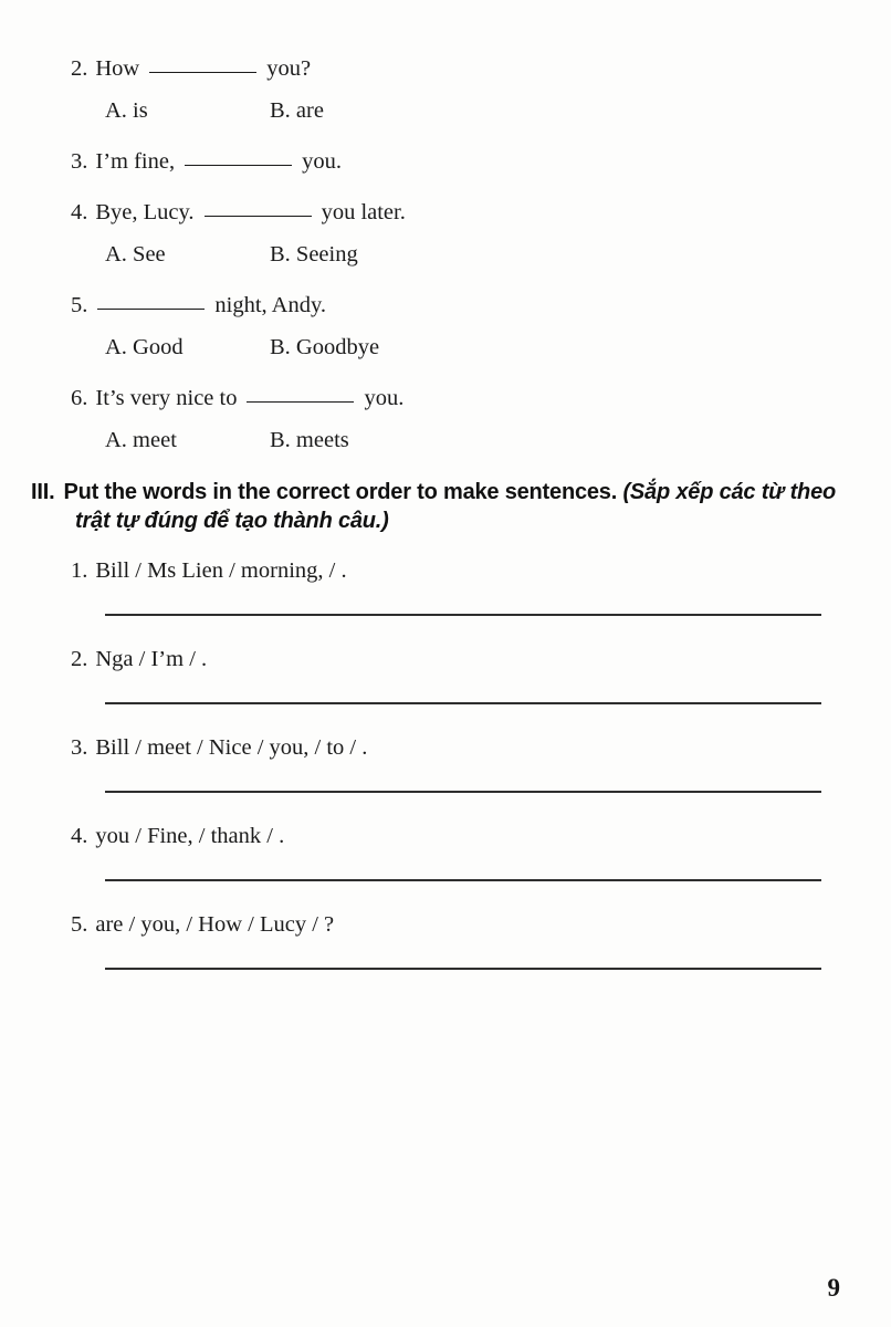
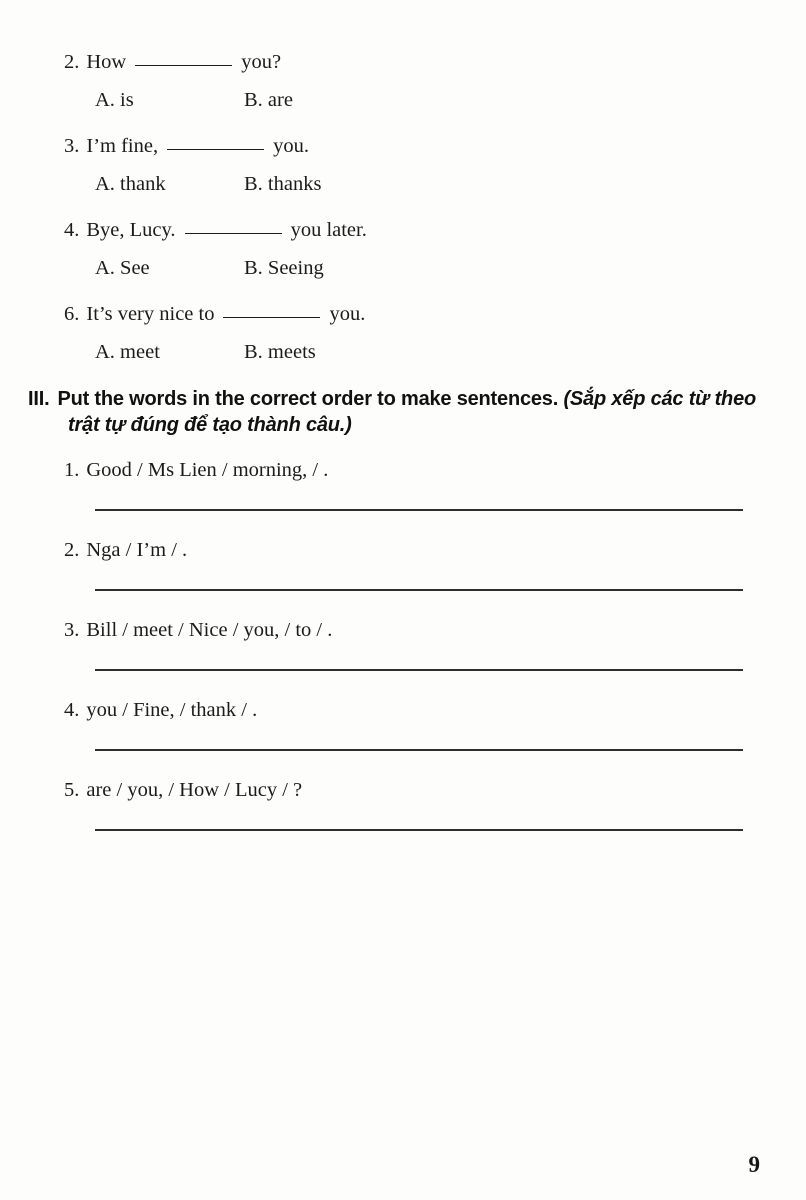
  2. How you?
  A. is
  B. are
  3. I’m fine, you.
+ A. thank
+ B. thanks
  4. Bye, Lucy. you later.
  A. See
  B. Seeing
- 5. night, Andy.
- A. Good
- B. Goodbye
  6. It’s very nice to you.
  A. meet
  B. meets
  III. Put the words in the correct order to make sentences. (Sắp xếp các từ theo trật tự đúng để tạo thành câu.)
- 1. Bill / Ms Lien / morning, / .
+ 1. Good / Ms Lien / morning, / .
  2. Nga / I’m / .
  3. Bill / meet / Nice / you, / to / .
  4. you / Fine, / thank / .
  5. are / you, / How / Lucy / ?
  9
